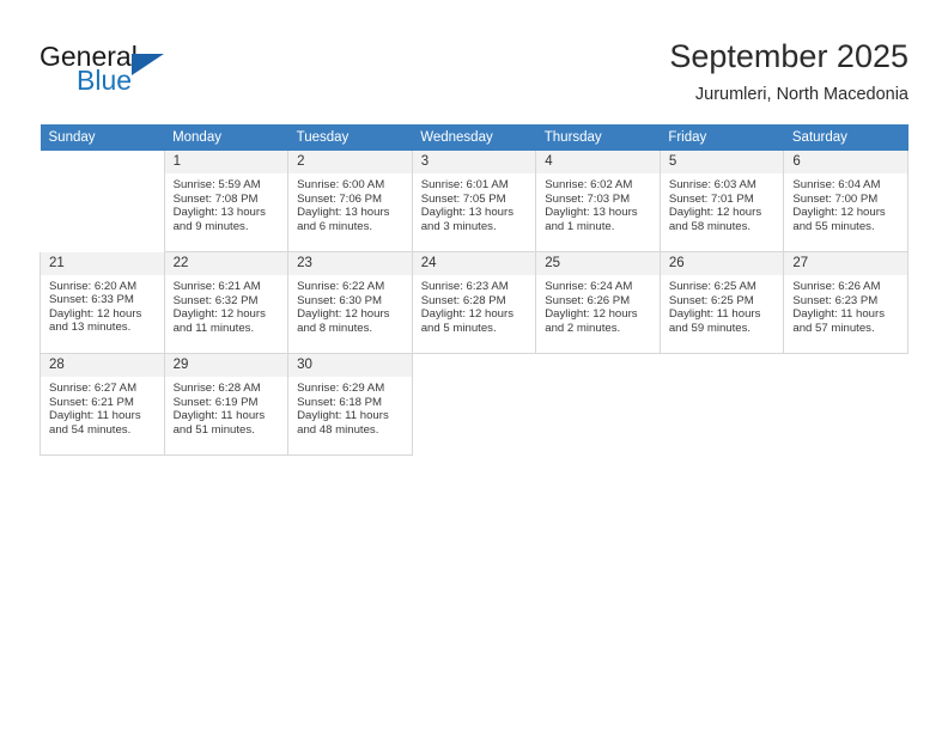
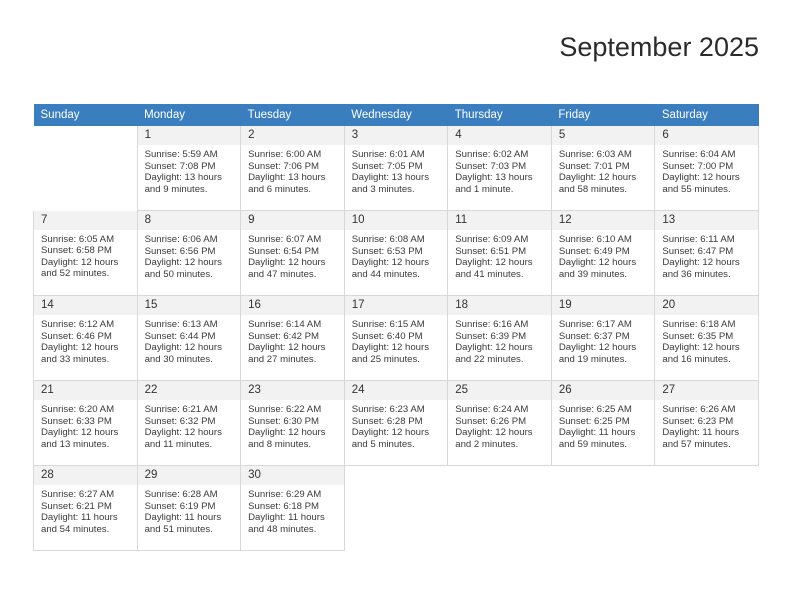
- General
- Blue
  September 2025
- Jurumleri, North Macedonia
  Sunday	Monday	Tuesday	Wednesday	Thursday	Friday	Saturday
  	1Sunrise: 5:59 AMSunset: 7:08 PMDaylight: 13 hours and 9 minutes.	2Sunrise: 6:00 AMSunset: 7:06 PMDaylight: 13 hours and 6 minutes.	3Sunrise: 6:01 AMSunset: 7:05 PMDaylight: 13 hours and 3 minutes.	4Sunrise: 6:02 AMSunset: 7:03 PMDaylight: 13 hours and 1 minute.	5Sunrise: 6:03 AMSunset: 7:01 PMDaylight: 12 hours and 58 minutes.	6Sunrise: 6:04 AMSunset: 7:00 PMDaylight: 12 hours and 55 minutes.
+ 7Sunrise: 6:05 AMSunset: 6:58 PMDaylight: 12 hours and 52 minutes.	8Sunrise: 6:06 AMSunset: 6:56 PMDaylight: 12 hours and 50 minutes.	9Sunrise: 6:07 AMSunset: 6:54 PMDaylight: 12 hours and 47 minutes.	10Sunrise: 6:08 AMSunset: 6:53 PMDaylight: 12 hours and 44 minutes.	11Sunrise: 6:09 AMSunset: 6:51 PMDaylight: 12 hours and 41 minutes.	12Sunrise: 6:10 AMSunset: 6:49 PMDaylight: 12 hours and 39 minutes.	13Sunrise: 6:11 AMSunset: 6:47 PMDaylight: 12 hours and 36 minutes.
+ 14Sunrise: 6:12 AMSunset: 6:46 PMDaylight: 12 hours and 33 minutes.	15Sunrise: 6:13 AMSunset: 6:44 PMDaylight: 12 hours and 30 minutes.	16Sunrise: 6:14 AMSunset: 6:42 PMDaylight: 12 hours and 27 minutes.	17Sunrise: 6:15 AMSunset: 6:40 PMDaylight: 12 hours and 25 minutes.	18Sunrise: 6:16 AMSunset: 6:39 PMDaylight: 12 hours and 22 minutes.	19Sunrise: 6:17 AMSunset: 6:37 PMDaylight: 12 hours and 19 minutes.	20Sunrise: 6:18 AMSunset: 6:35 PMDaylight: 12 hours and 16 minutes.
  21Sunrise: 6:20 AMSunset: 6:33 PMDaylight: 12 hours and 13 minutes.	22Sunrise: 6:21 AMSunset: 6:32 PMDaylight: 12 hours and 11 minutes.	23Sunrise: 6:22 AMSunset: 6:30 PMDaylight: 12 hours and 8 minutes.	24Sunrise: 6:23 AMSunset: 6:28 PMDaylight: 12 hours and 5 minutes.	25Sunrise: 6:24 AMSunset: 6:26 PMDaylight: 12 hours and 2 minutes.	26Sunrise: 6:25 AMSunset: 6:25 PMDaylight: 11 hours and 59 minutes.	27Sunrise: 6:26 AMSunset: 6:23 PMDaylight: 11 hours and 57 minutes.
  28Sunrise: 6:27 AMSunset: 6:21 PMDaylight: 11 hours and 54 minutes.	29Sunrise: 6:28 AMSunset: 6:19 PMDaylight: 11 hours and 51 minutes.	30Sunrise: 6:29 AMSunset: 6:18 PMDaylight: 11 hours and 48 minutes.
